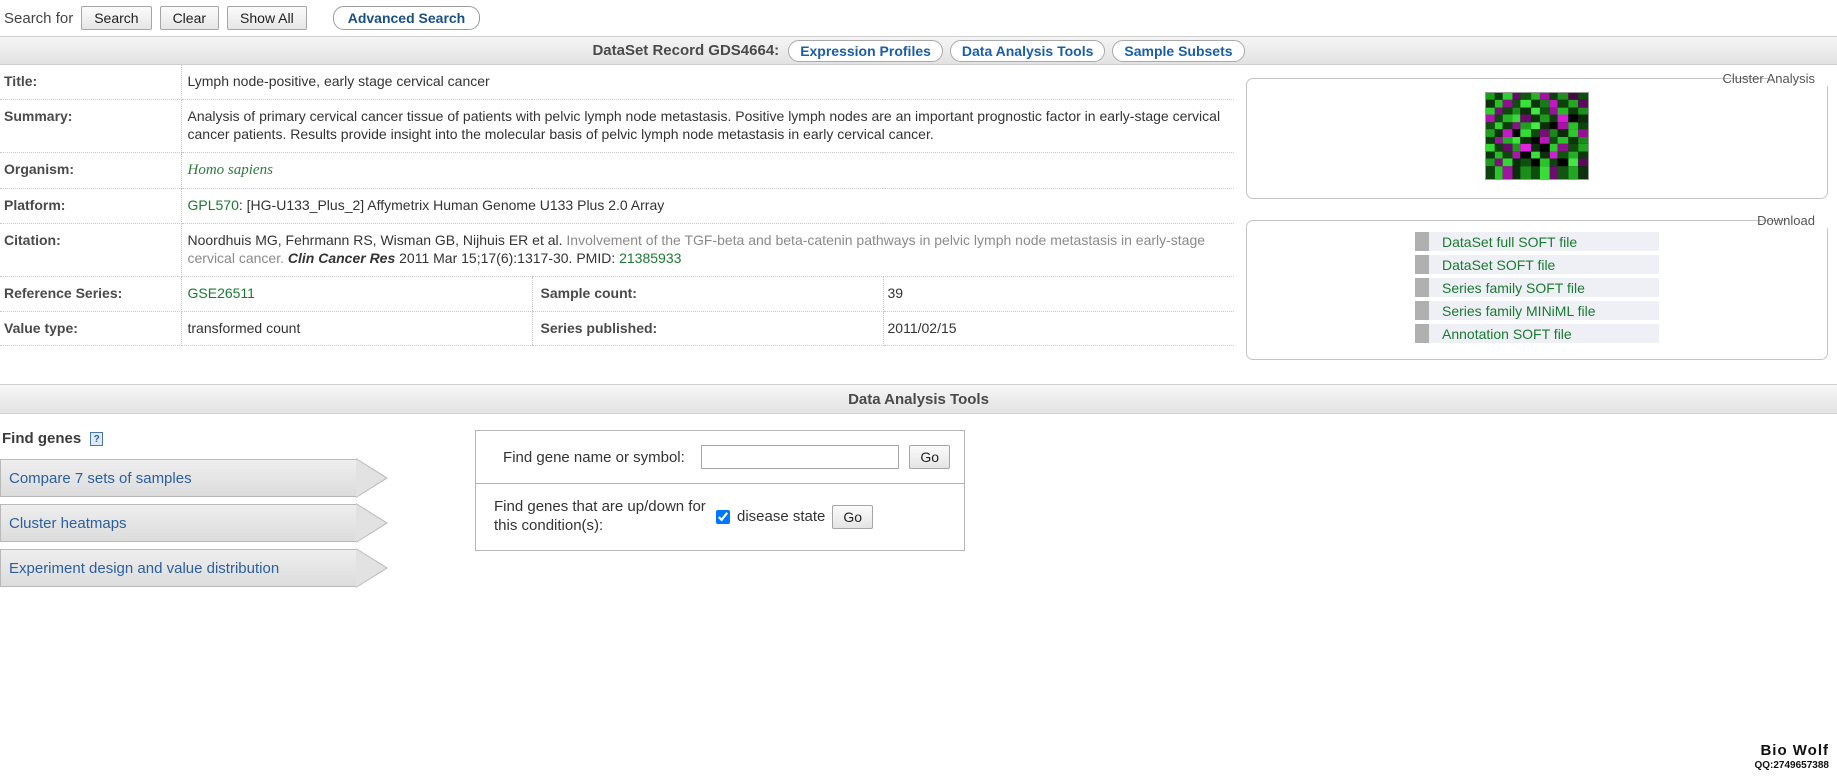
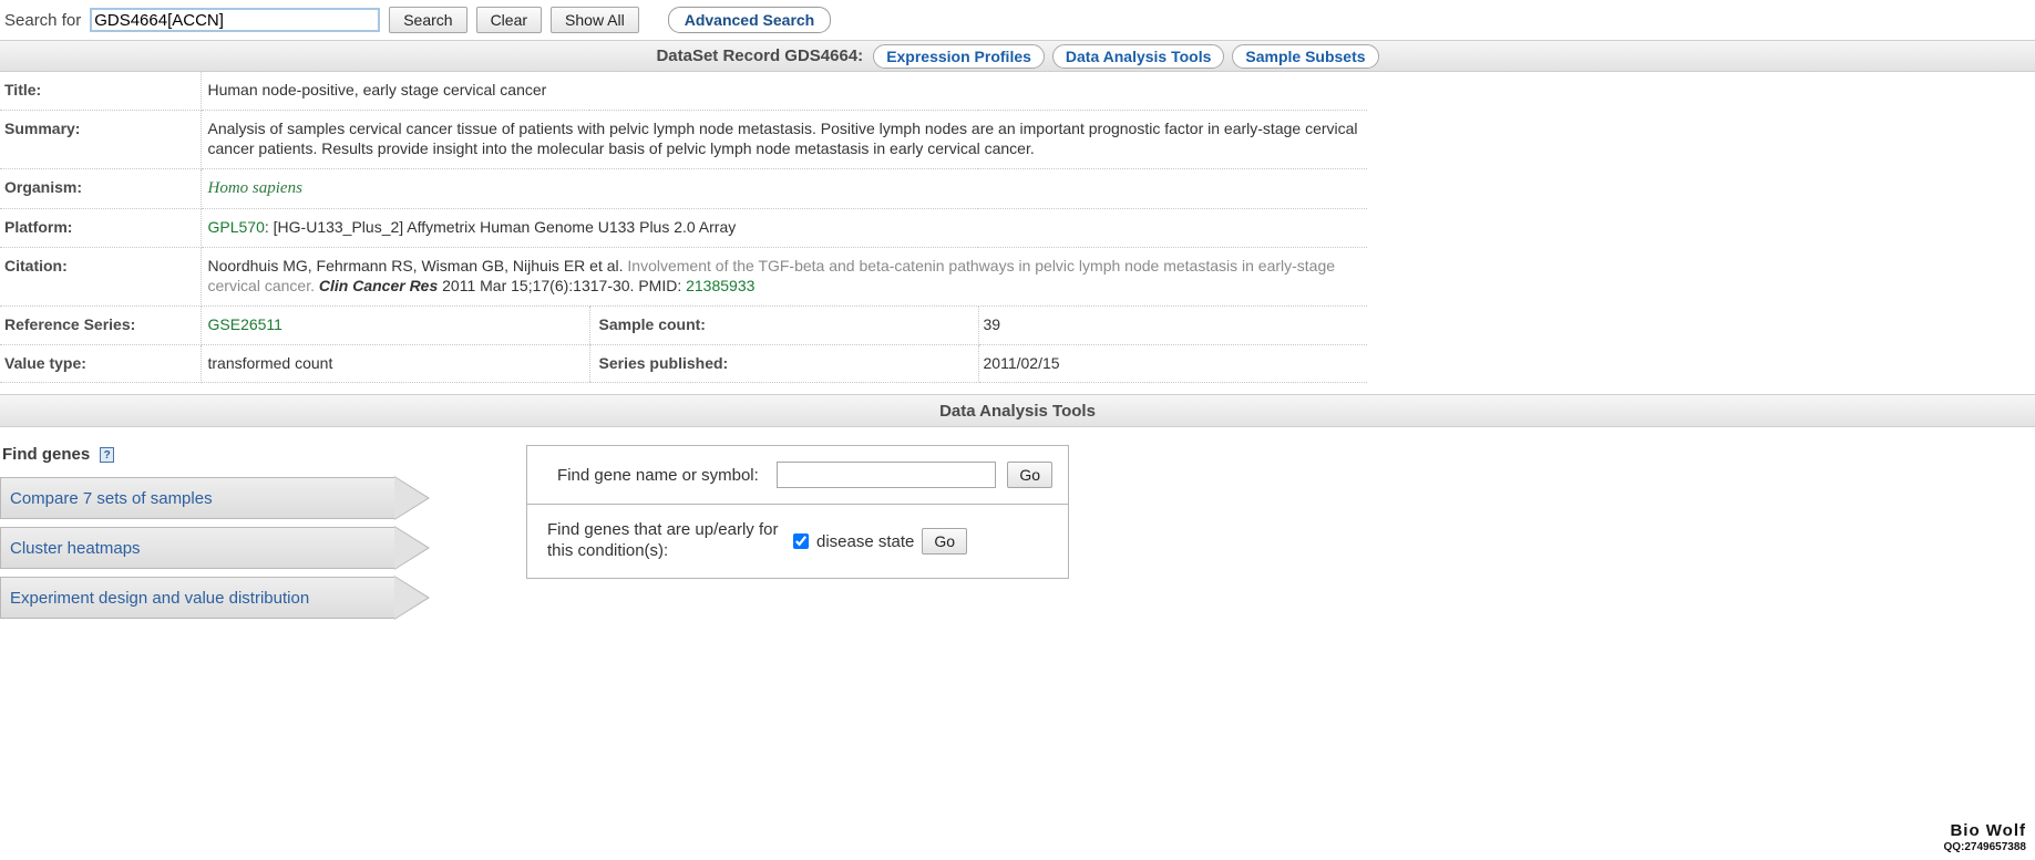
  Search for
+ GDS4664[ACCN]
  Search
  Clear
  Show All
  Advanced Search
  DataSet Record GDS4664:
  Expression Profiles
  Data Analysis Tools
  Sample Subsets
- Title:	Lymph node-positive, early stage cervical cancer
+ Title:	Human node-positive, early stage cervical cancer
- Summary:	Analysis of primary cervical cancer tissue of patients with pelvic lymph node metastasis. Positive lymph nodes are an important prognostic factor in early-stage cervical cancer patients. Results provide insight into the molecular basis of pelvic lymph node metastasis in early cervical cancer.
+ Summary:	Analysis of samples cervical cancer tissue of patients with pelvic lymph node metastasis. Positive lymph nodes are an important prognostic factor in early-stage cervical cancer patients. Results provide insight into the molecular basis of pelvic lymph node metastasis in early cervical cancer.
  Organism:	Homo sapiens
  Platform:	GPL570: [HG-U133_Plus_2] Affymetrix Human Genome U133 Plus 2.0 Array
  Citation:	Noordhuis MG, Fehrmann RS, Wisman GB, Nijhuis ER et al. Involvement of the TGF-beta and beta-catenin pathways in pelvic lymph node metastasis in early-stage cervical cancer. Clin Cancer Res 2011 Mar 15;17(6):1317-30. PMID: 21385933
  Reference Series:	GSE26511	Sample count:	39
  Value type:	transformed count	Series published:	2011/02/15
- Cluster Analysis
- Download
- DataSet full SOFT file
- DataSet SOFT file
- Series family SOFT file
- Series family MINiML file
- Annotation SOFT file
  Data Analysis Tools
  Find genes
  ?
  Compare 7 sets of samples
  Cluster heatmaps
  Experiment design and value distribution
  Find gene name or symbol:
  Go
- Find genes that are up/down for this condition(s):
+ Find genes that are up/early for this condition(s):
  disease state
  Go
  Bio Wolf
  QQ:2749657388
